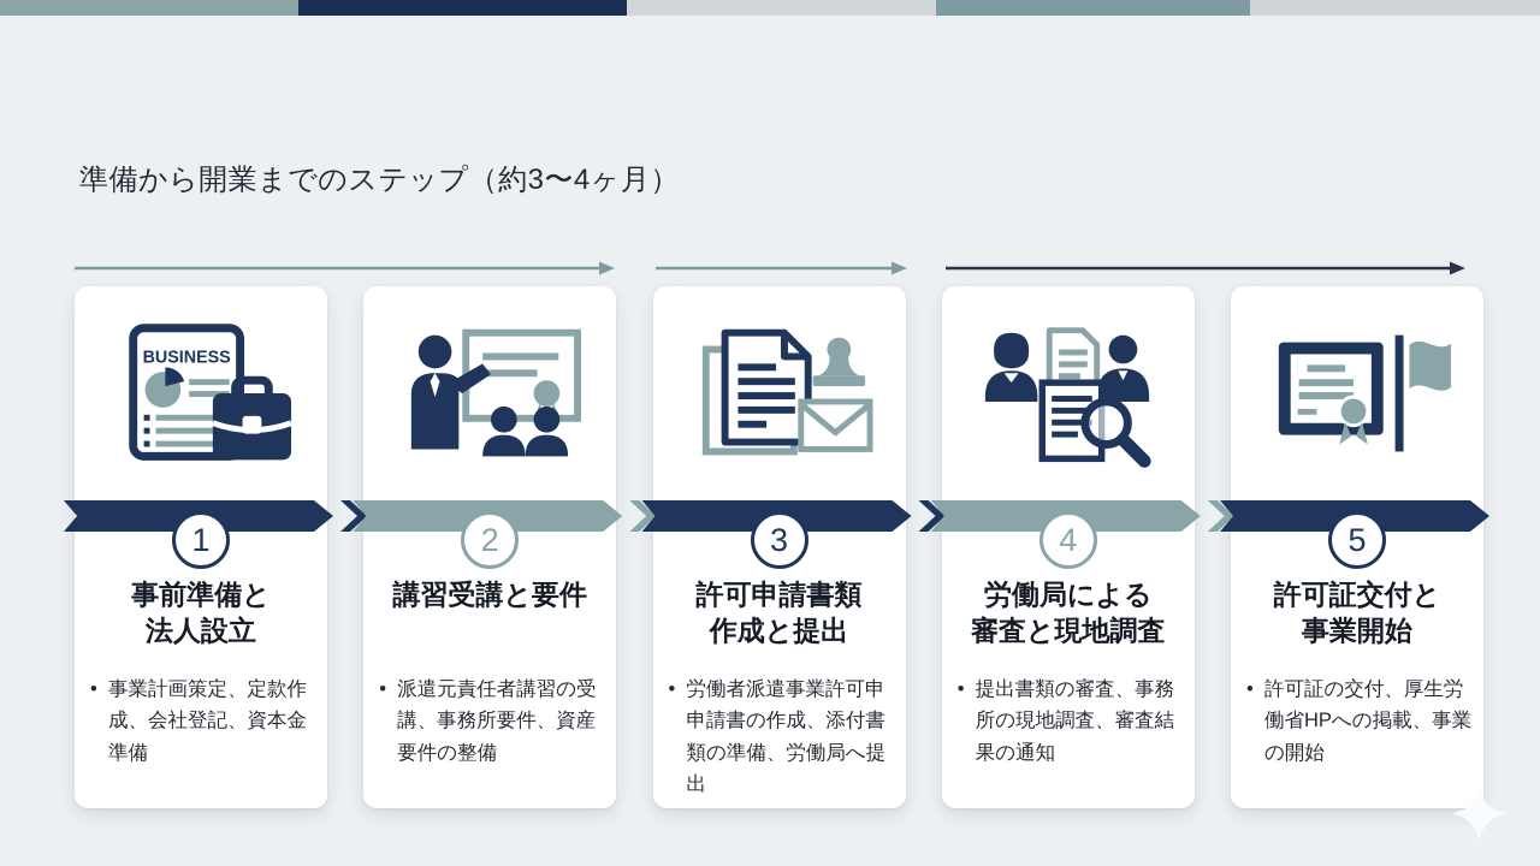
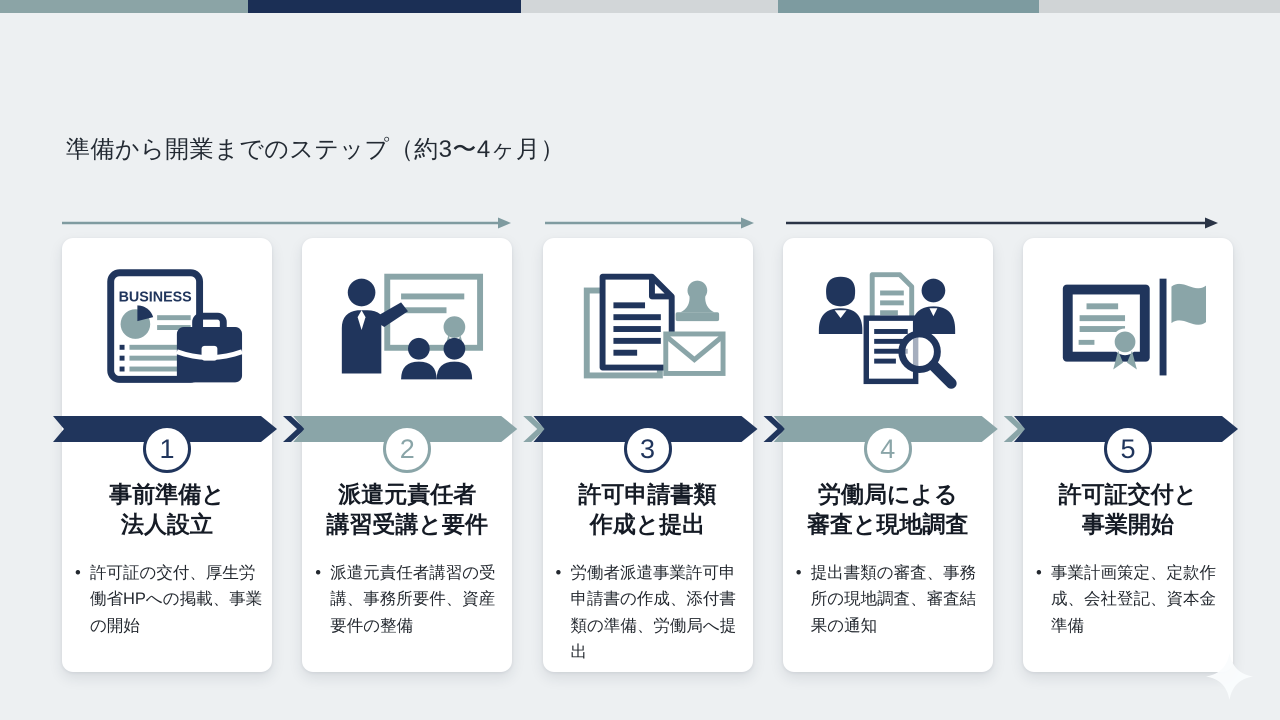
  準備から開業までのステップ（約3〜4ヶ月）
  BUSINESS
  事前準備と
  法人設立
  •
- 事業計画策定、定款作成、会社登記、資本金準備
+ 許可証の交付、厚生労働省HPへの掲載、事業の開始
+ 派遣元責任者
  講習受講と要件
  •
  派遣元責任者講習の受講、事務所要件、資産要件の整備
  許可申請書類
  作成と提出
  •
  労働者派遣事業許可申申請書の作成、添付書類の準備、労働局へ提出
  労働局による
  審査と現地調査
  •
  提出書類の審査、事務所の現地調査、審査結果の通知
  許可証交付と
  事業開始
  •
- 許可証の交付、厚生労働省HPへの掲載、事業の開始
+ 事業計画策定、定款作成、会社登記、資本金準備
  1
  2
  3
  4
  5
